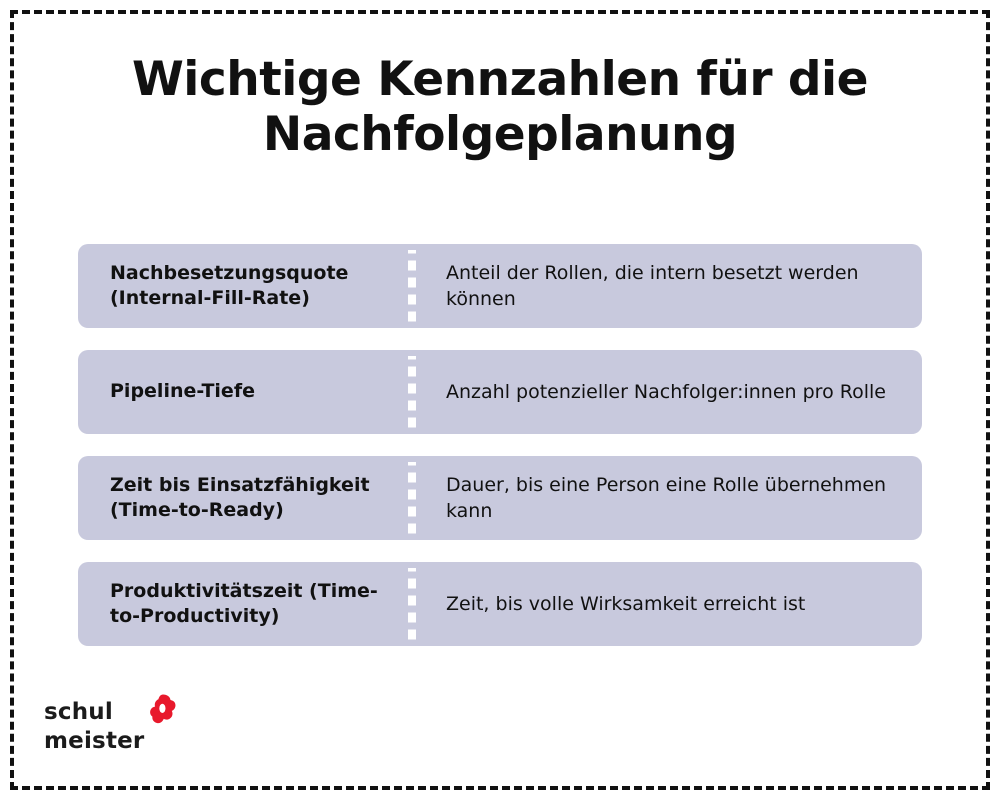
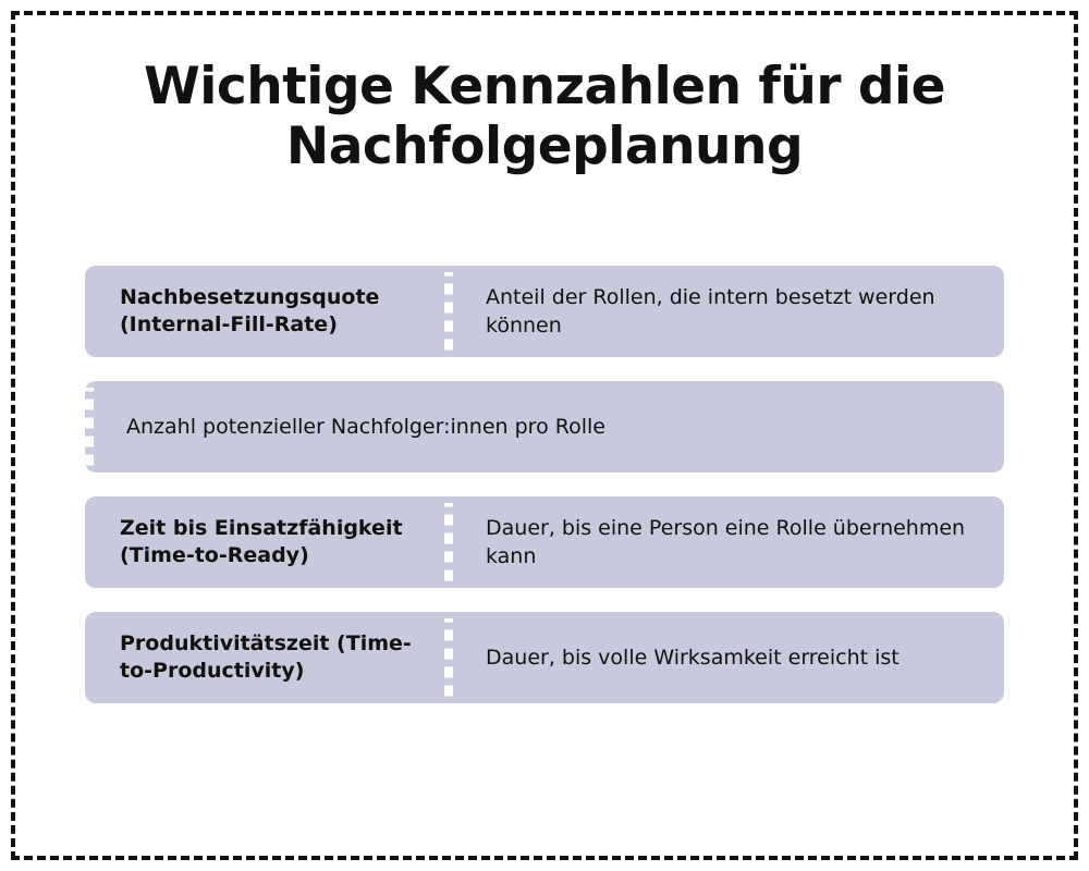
  Wichtige Kennzahlen für die Nachfolgeplanung
  Nachbesetzungsquote (Internal-Fill-Rate)
  Anteil der Rollen, die intern besetzt werden können
- Pipeline-Tiefe
  Anzahl potenzieller Nachfolger:innen pro Rolle
  Zeit bis Einsatzfähigkeit (Time-to-Ready)
  Dauer, bis eine Person eine Rolle übernehmen kann
  Produktivitätszeit (Time-to-Productivity)
- Zeit, bis volle Wirksamkeit erreicht ist
+ Dauer, bis volle Wirksamkeit erreicht ist
- schul
- meister
